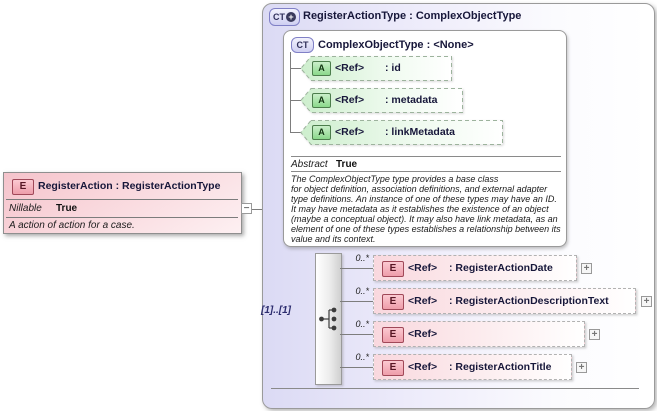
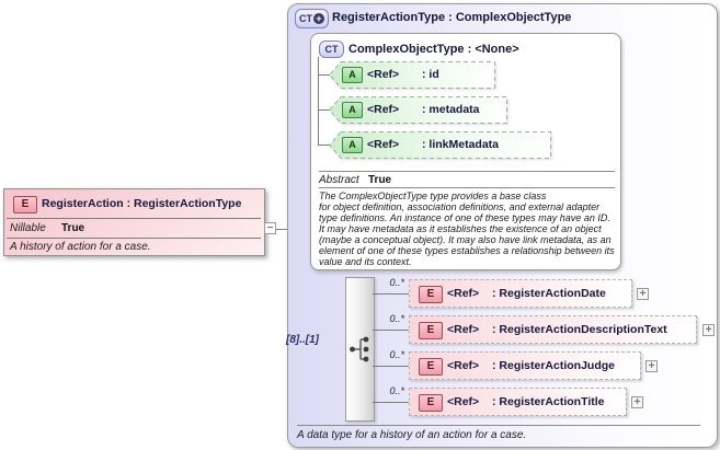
  CT
  +
  RegisterActionType : ComplexObjectType
+ A data type for a history of an action for a case.
  CT
  ComplexObjectType : <None>
  Abstract
  True
  The ComplexObjectType type provides a base class
  for object definition, association definitions, and external adapter
  type definitions. An instance of one of these types may have an ID.
  It may have metadata as it establishes the existence of an object
  (maybe a conceptual object). It may also have link metadata, as an
  element of one of these types establishes a relationship between its
  value and its context.
  A
  <Ref>
  : id
  A
  <Ref>
  : metadata
  A
  <Ref>
  : linkMetadata
  E
  RegisterAction : RegisterActionType
  Nillable
  True
- A action of action for a case.
+ A history of action for a case.
  −
- [1]..[1]
+ [8]..[1]
  0..*
  0..*
  0..*
  0..*
  E
  <Ref>
  : RegisterActionDate
  +
  E
  <Ref>
  : RegisterActionDescriptionText
  +
  E
  <Ref>
+ : RegisterActionJudge
  +
  E
  <Ref>
  : RegisterActionTitle
  +
